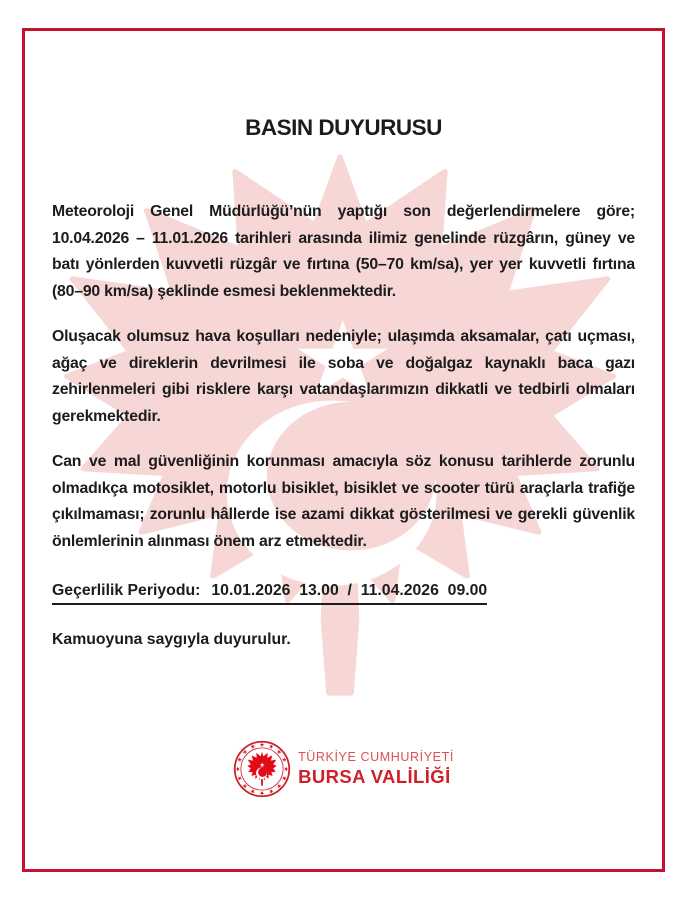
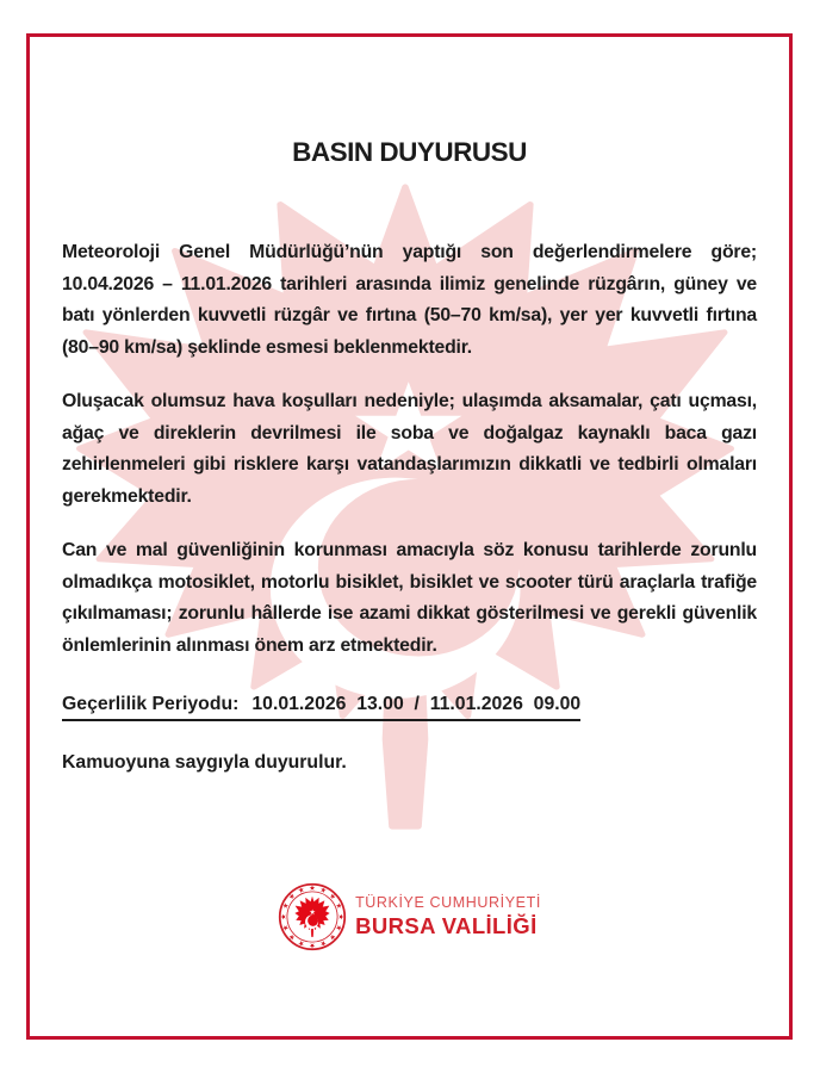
  BASIN DUYURUSU
  Meteoroloji Genel Müdürlüğü’nün yaptığı son değerlendirmelere göre; 10.04.2026 – 11.01.2026 tarihleri arasında ilimiz genelinde rüzgârın, güney ve batı yönlerden kuvvetli rüzgâr ve fırtına (50–70 km/sa), yer yer kuvvetli fırtına (80–90 km/sa) şeklinde esmesi beklenmektedir.
  Oluşacak olumsuz hava koşulları nedeniyle; ulaşımda aksamalar, çatı uçması, ağaç ve direklerin devrilmesi ile soba ve doğalgaz kaynaklı baca gazı zehirlenmeleri gibi risklere karşı vatandaşlarımızın dikkatli ve tedbirli olmaları gerekmektedir.
  Can ve mal güvenliğinin korunması amacıyla söz konusu tarihlerde zorunlu olmadıkça motosiklet, motorlu bisiklet, bisiklet ve scooter türü araçlarla trafiğe çıkılmaması; zorunlu hâllerde ise azami dikkat gösterilmesi ve gerekli güvenlik önlemlerinin alınması önem arz etmektedir.
- Geçerlilik Periyodu: 10.01.2026 13.00 / 11.04.2026 09.00
+ Geçerlilik Periyodu: 10.01.2026 13.00 / 11.01.2026 09.00
  Kamuoyuna saygıyla duyurulur.
  TÜRKİYE CUMHURİYETİ
  BURSA VALİLİĞİ
